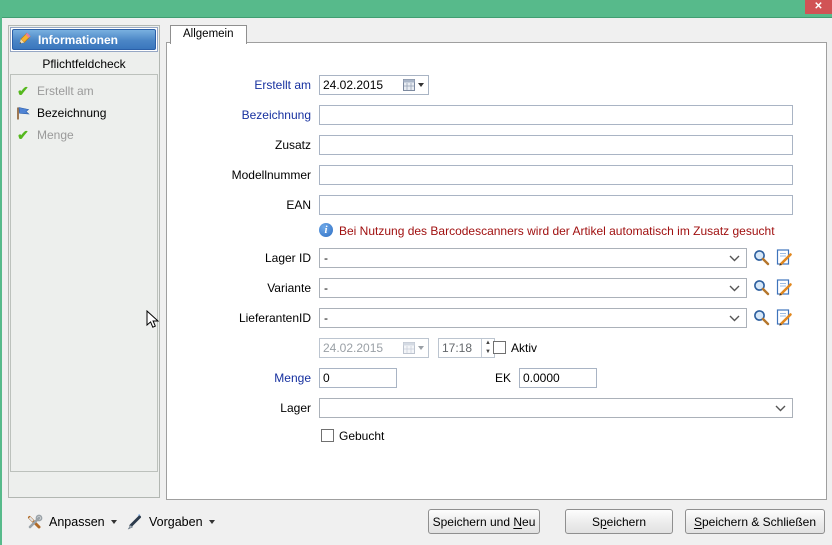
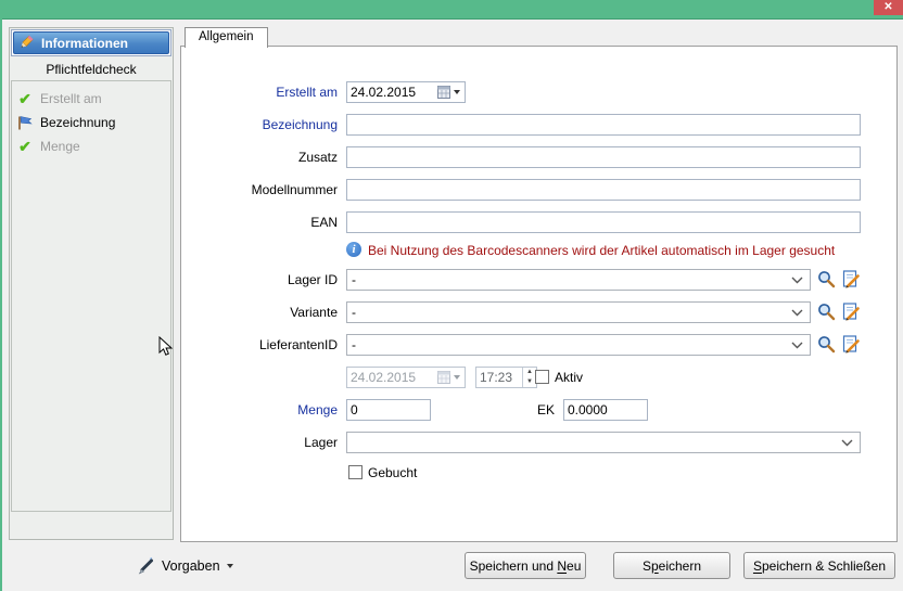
  ✕
  Informationen
  Pflichtfeldcheck
  ✔
  Erstellt am
  Bezeichnung
  ✔
  Menge
  Allgemein
  Erstellt am
  24.02.2015
  Bezeichnung
  Zusatz
  Modellnummer
  EAN
  i
- Bei Nutzung des Barcodescanners wird der Artikel automatisch im Zusatz gesucht
+ Bei Nutzung des Barcodescanners wird der Artikel automatisch im Lager gesucht
  Lager ID
  -
  Variante
  -
  LieferantenID
  -
  24.02.2015
- 17:18
+ 17:23
  Aktiv
  Menge
  0
  EK
  0.0000
  Lager
  Gebucht
- Anpassen
  Vorgaben
  Speichern und Neu
  Speichern
  Speichern & Schließen
